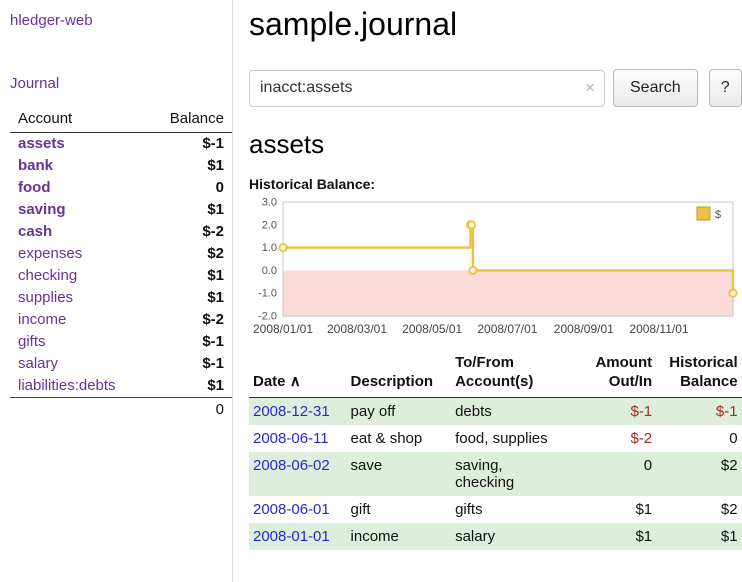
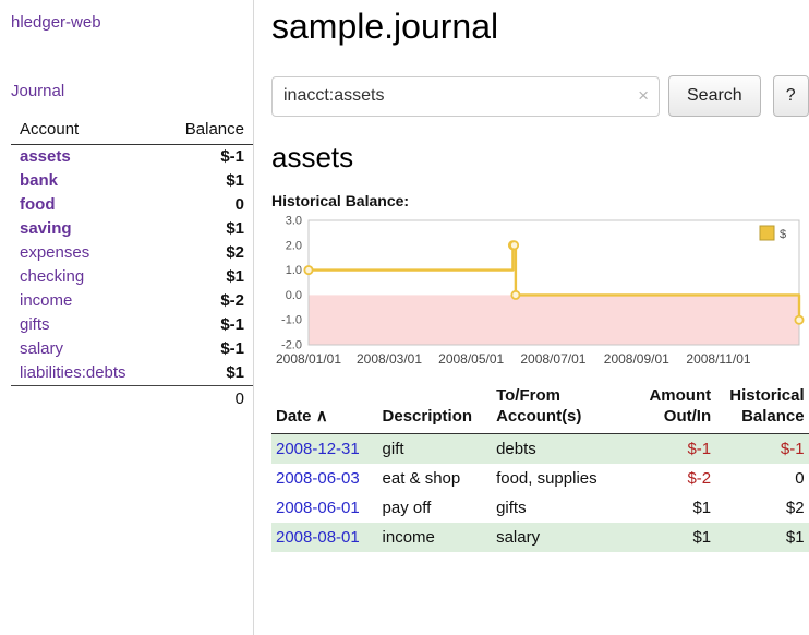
  hledger-web
  Journal
  Account	Balance
  assets	$-1
  bank	$1
  food	0
  saving	$1
- cash	$-2
  expenses	$2
  checking	$1
- supplies	$1
  income	$-2
  gifts	$-1
  salary	$-1
  liabilities:debts	$1
  	0
  sample.journal
  inacct:assets
  ×
  Search
  ?
  assets
  Historical Balance:
  3.0
  2.0
  1.0
  0.0
  -1.0
  -2.0
  2008/01/01
  2008/03/01
  2008/05/01
  2008/07/01
  2008/09/01
  2008/11/01
  $
  Date ∧	Description	To/From Account(s)	Amount Out/In	Historical Balance
- 2008-12-31	pay off	debts	$-1	$-1
+ 2008-12-31	gift	debts	$-1	$-1
- 2008-06-11	eat & shop	food, supplies	$-2	0
+ 2008-06-03	eat & shop	food, supplies	$-2	0
- 2008-06-02	save	saving, checking	0	$2
- 2008-06-01	gift	gifts	$1	$2
+ 2008-06-01	pay off	gifts	$1	$2
- 2008-01-01	income	salary	$1	$1
+ 2008-08-01	income	salary	$1	$1
